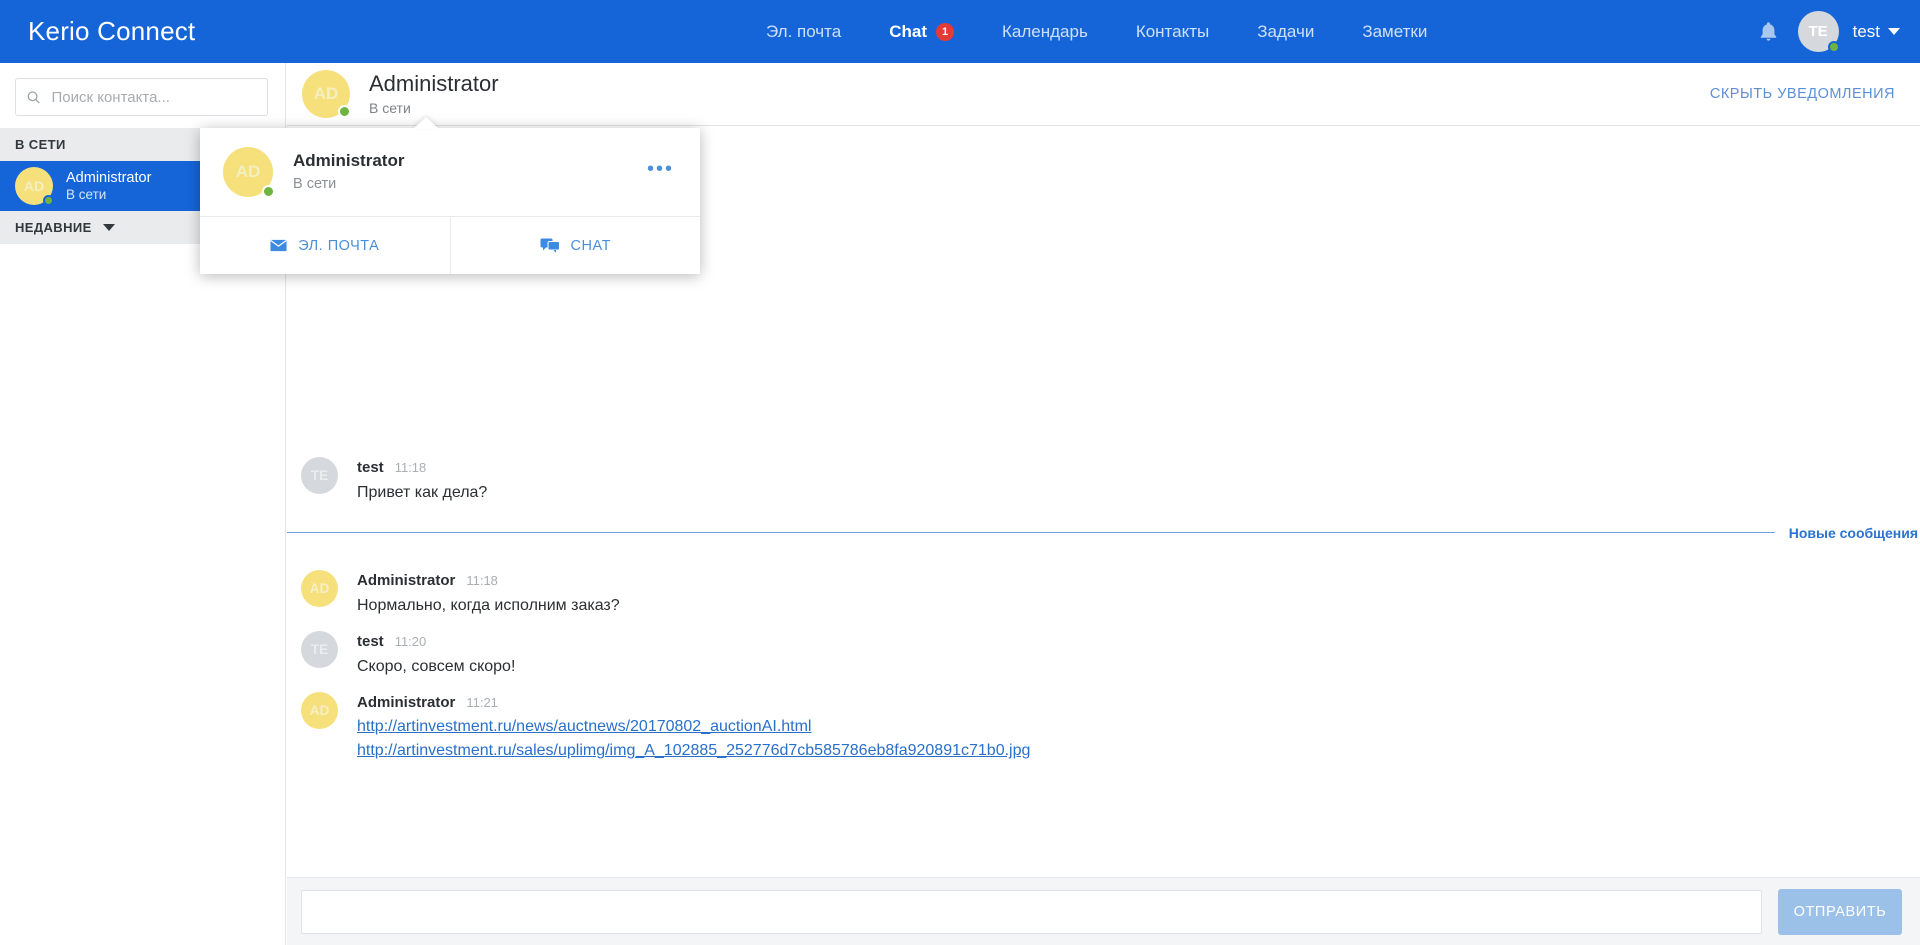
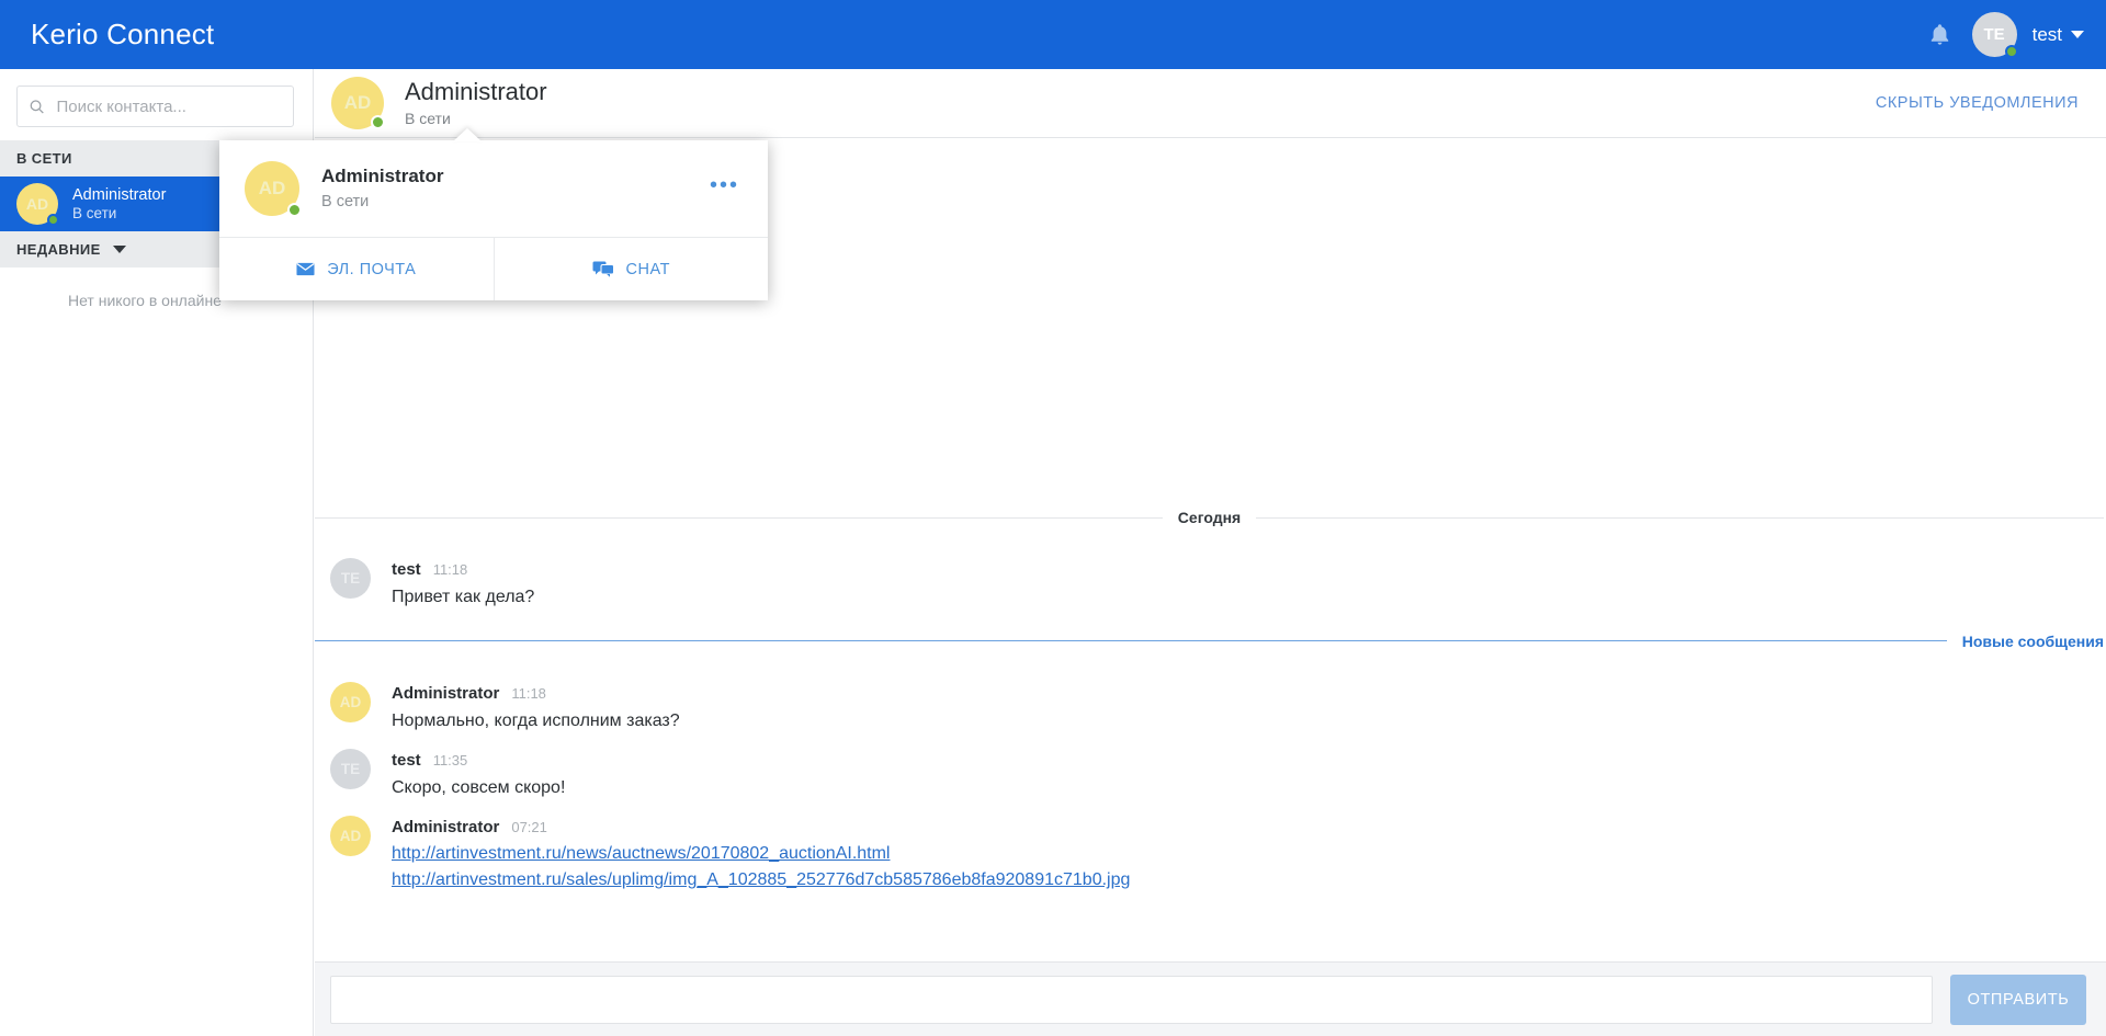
  Kerio Connect
- Эл. почта
- Chat
- 1
- Календарь
- Контакты
- Задачи
- Заметки
  TE
  test
  Поиск контакта...
  В СЕТИ
  AD
  Administrator
  В сети
  НЕДАВНИЕ
+ Нет никого в онлайне
  AD
  Administrator
  В сети
  СКРЫТЬ УВЕДОМЛЕНИЯ
  AD
  Administrator
  В сети
  •••
  ЭЛ. ПОЧТА
  CHAT
+ Сегодня
  test
  11:18
  Привет как дела?
  Новые сообщения
  AD
  Administrator
  11:18
  Нормально, когда исполним заказ?
  test
- 11:20
+ 11:35
  Скоро, совсем скоро!
  AD
  Administrator
- 11:21
+ 07:21
  http://artinvestment.ru/news/auctnews/20170802_auctionAI.html
  http://artinvestment.ru/sales/uplimg/img_A_102885_252776d7cb585786eb8fa920891c71b0.jpg
  ОТПРАВИТЬ
